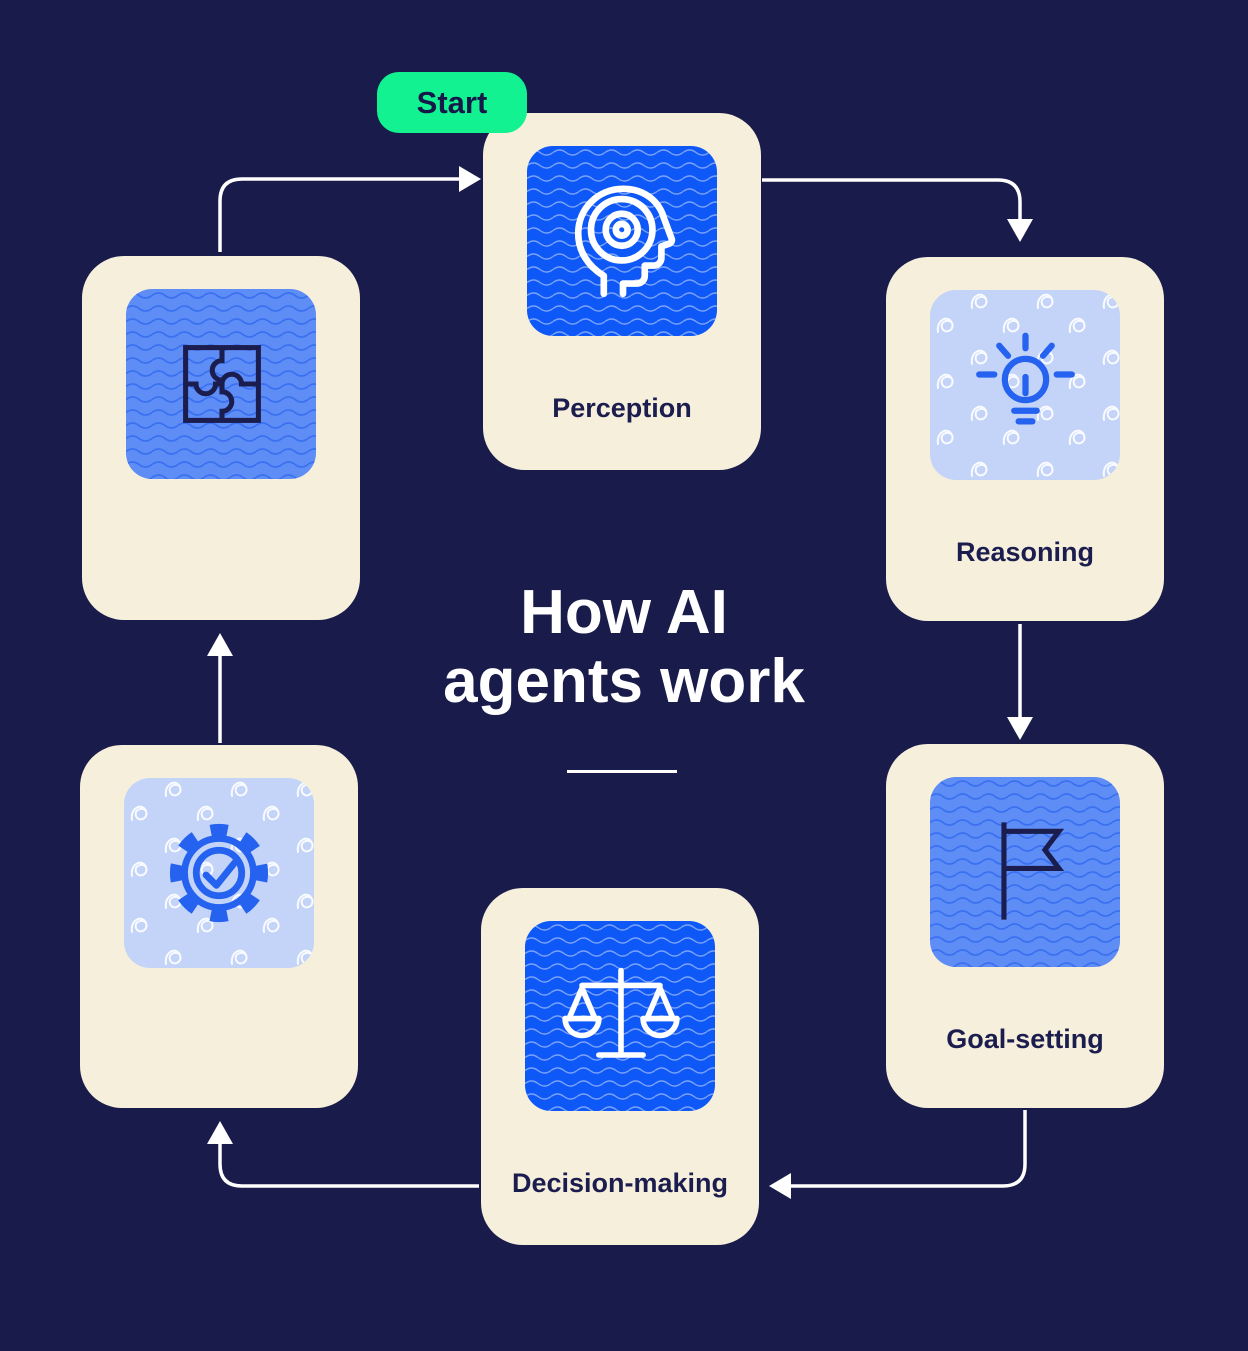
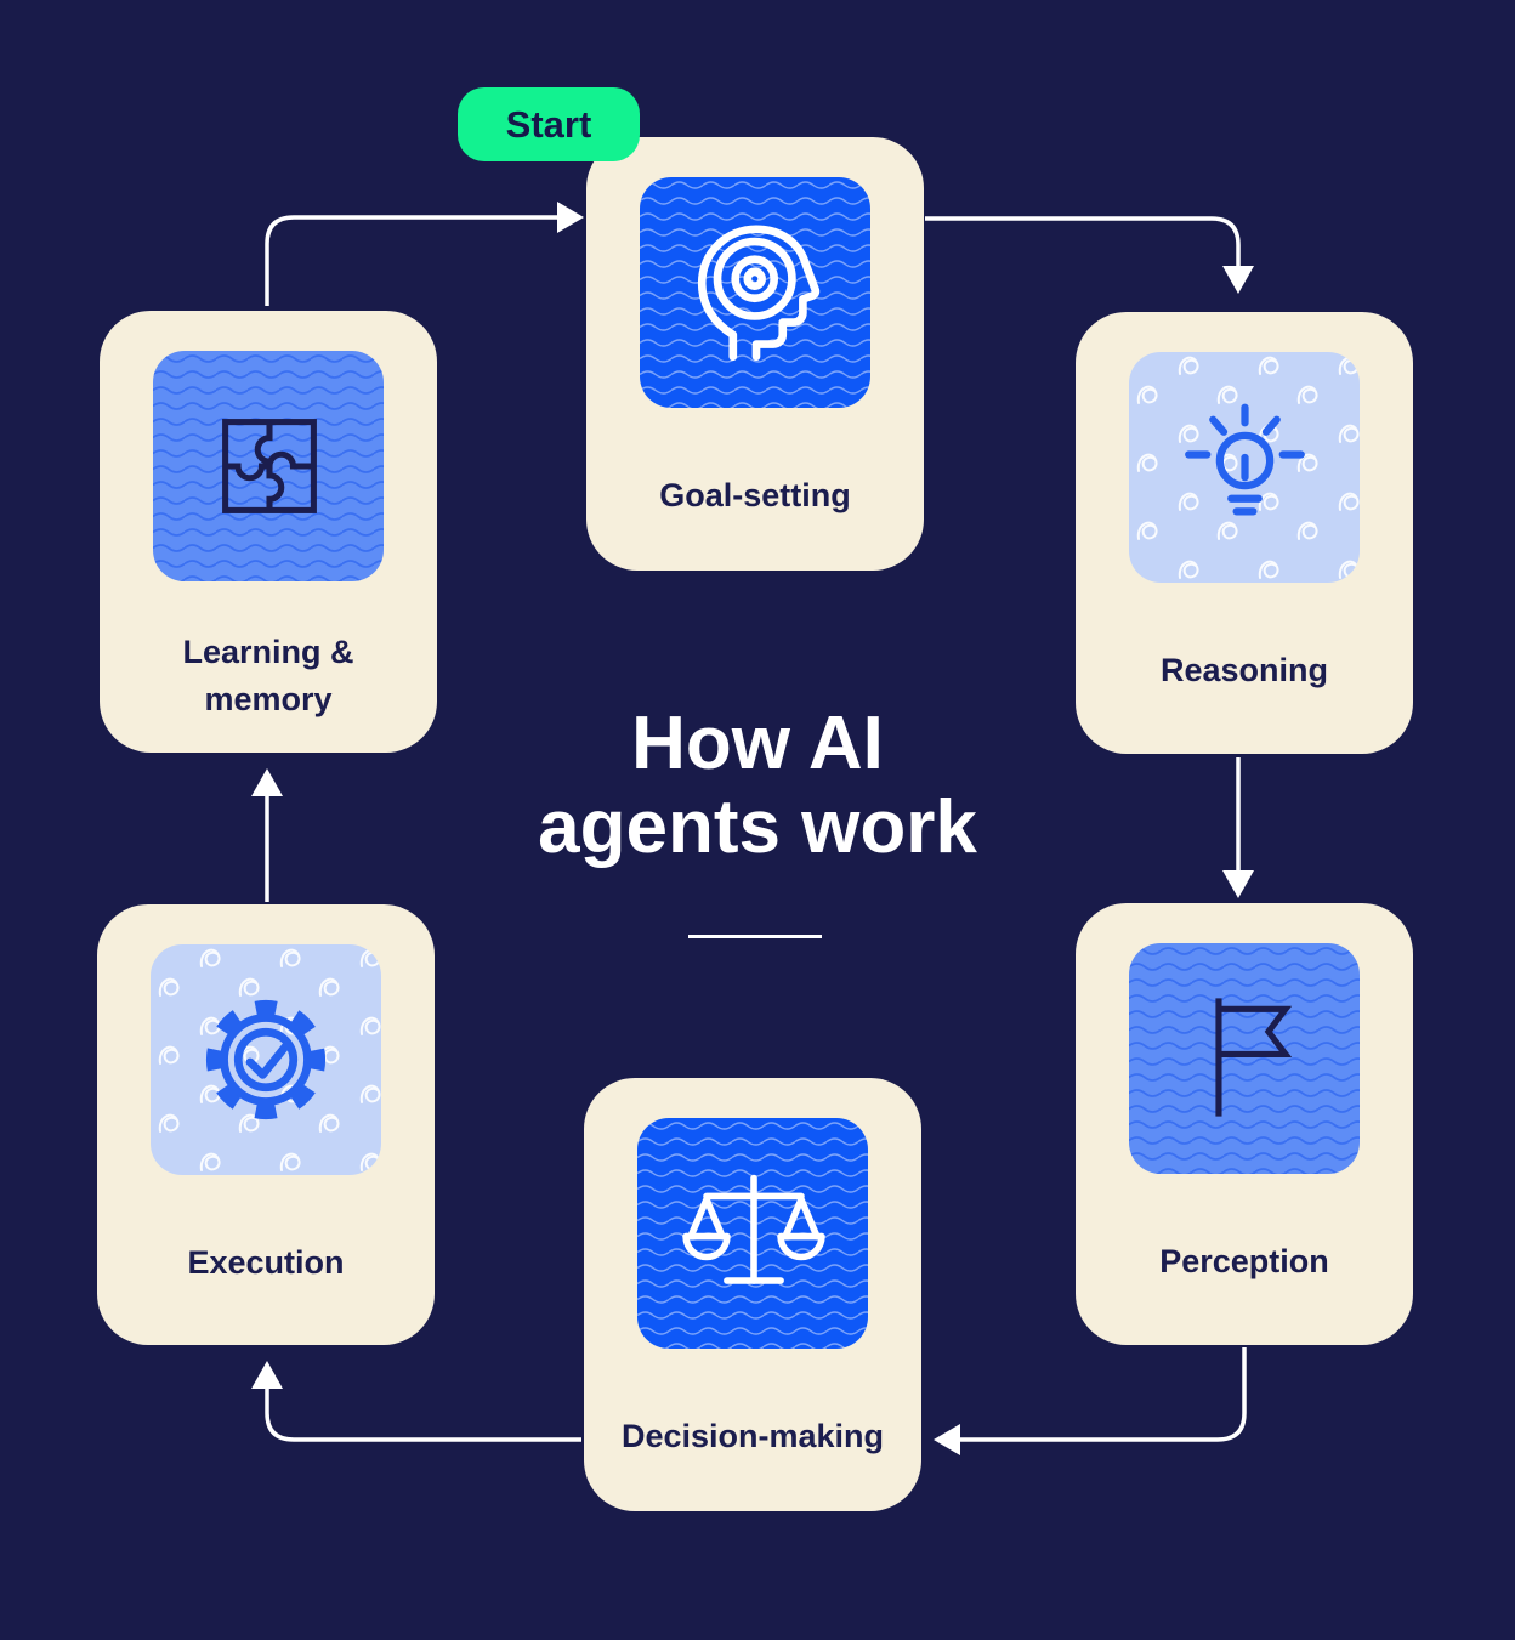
  How AI
  agents work
  Start
- Perception
+ Goal-setting
  Reasoning
- Goal-setting
+ Perception
  Decision-making
+ Execution
+ Learning & memory
